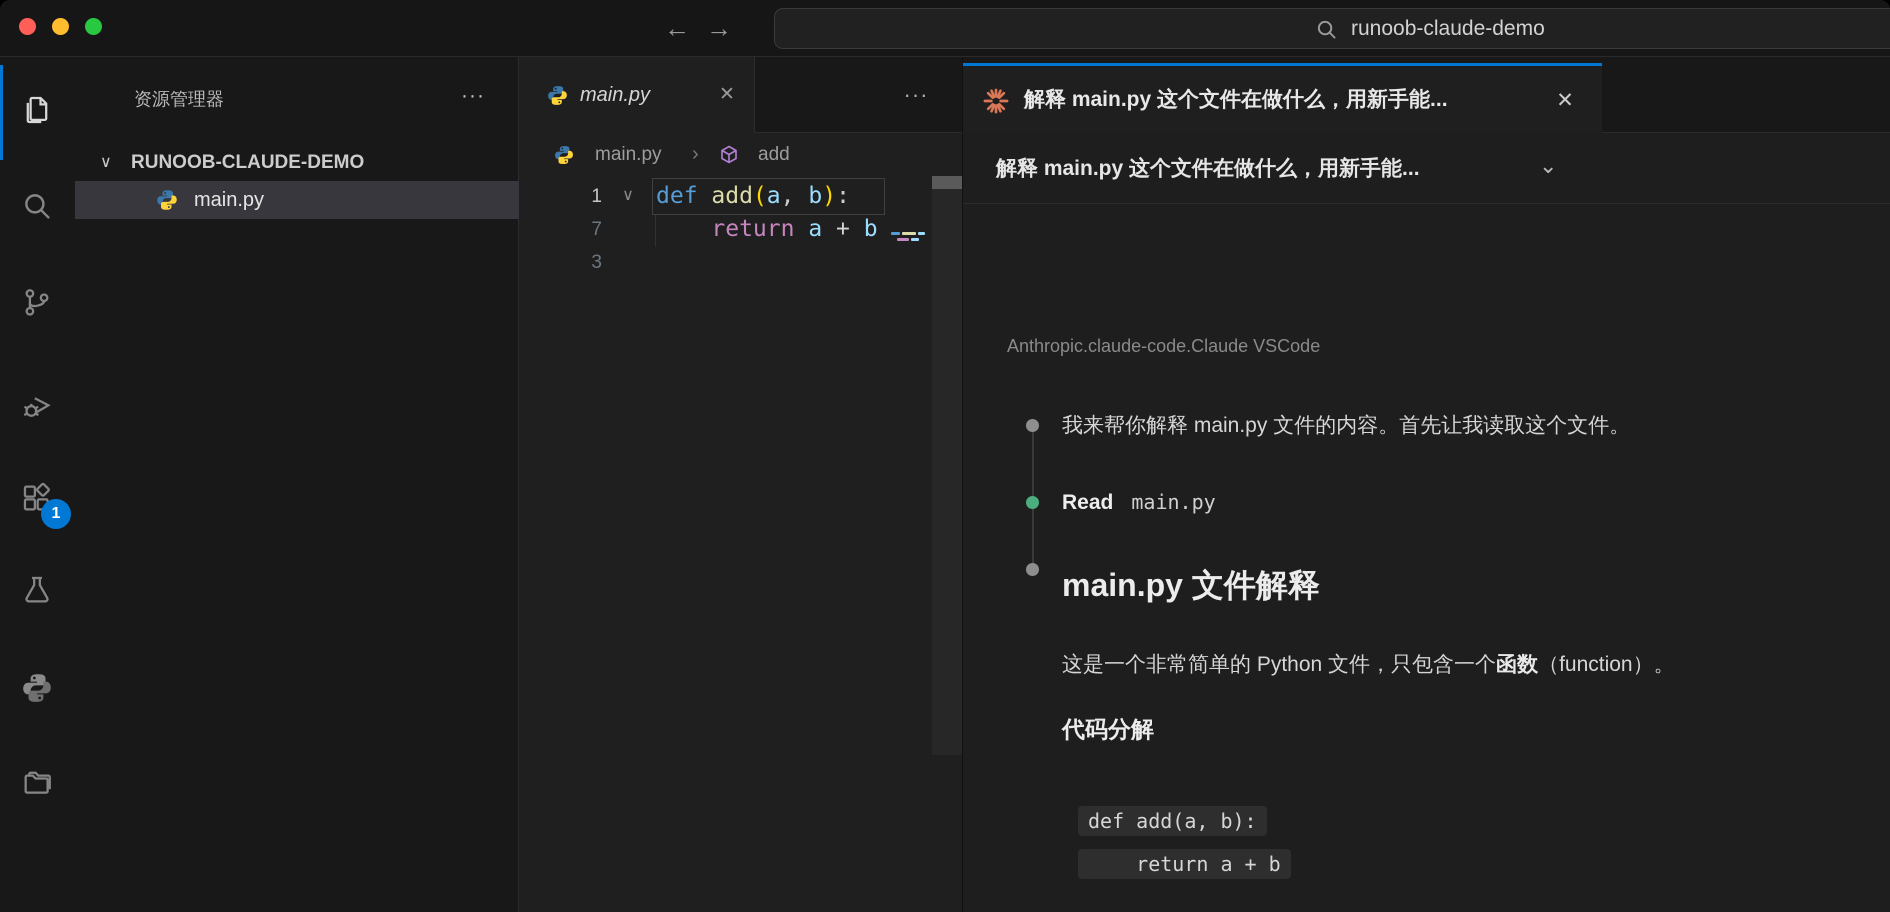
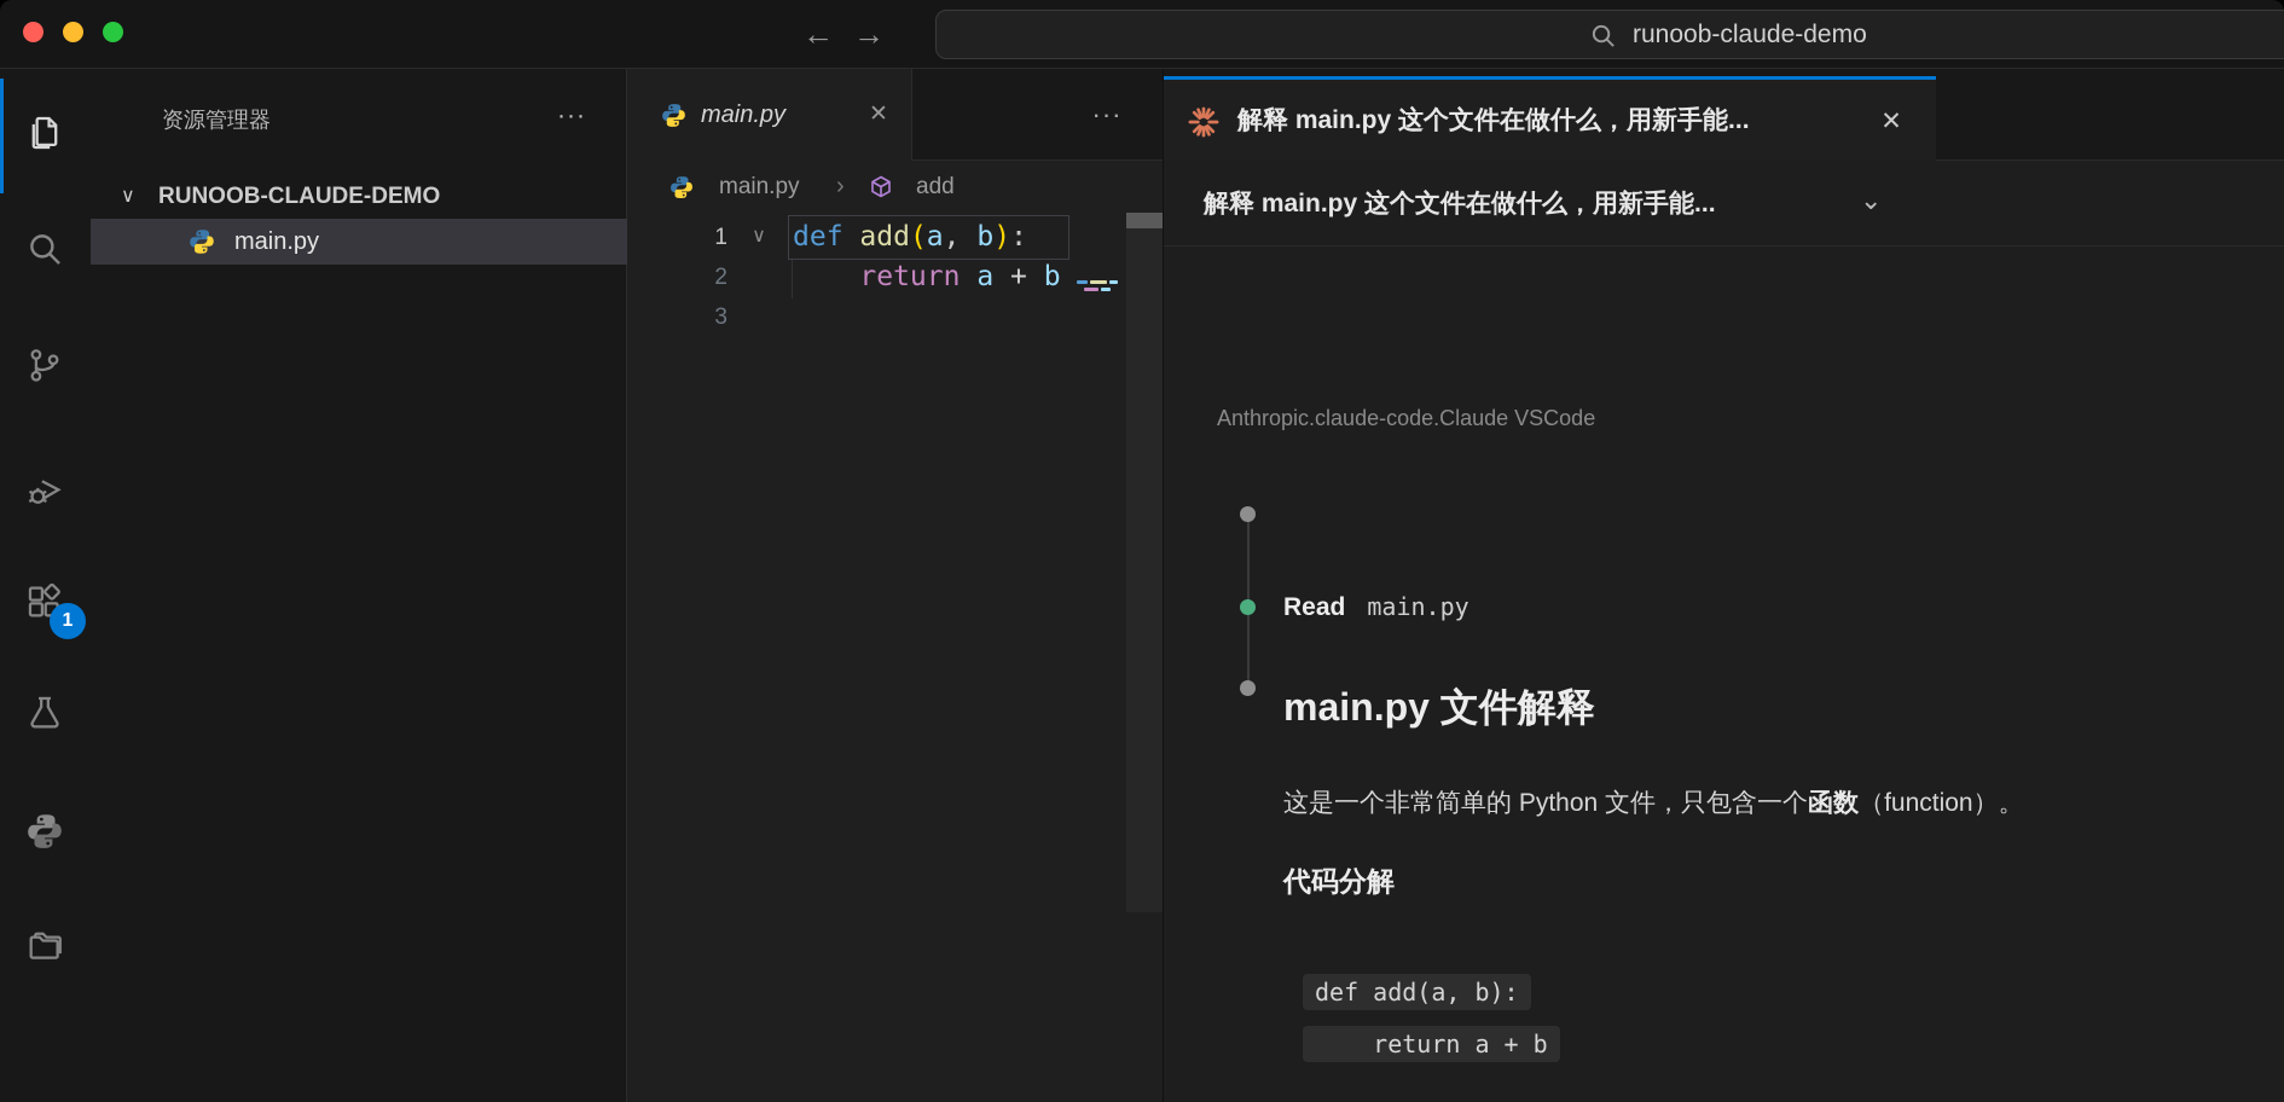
  ←
  →
  runoob-claude-demo
  1
  资源管理器
  ···
  ∨
  RUNOOB-CLAUDE-DEMO
  main.py
  main.py
  ✕
  ···
  main.py
  ›
  add
  1
- 7
+ 2
  3
  ∨
  def add(a, b):
  return a + b
  解释 main.py 这个文件在做什么，用新手能...
  ✕
  解释 main.py 这个文件在做什么，用新手能...
  ⌄
  Anthropic.claude-code.Claude VSCode
- 我来帮你解释 main.py 文件的内容。首先让我读取这个文件。
  Read main.py
  main.py 文件解释
  这是一个非常简单的 Python 文件，只包含一个函数（function）。
  代码分解
  def add(a, b):
  return a + b
